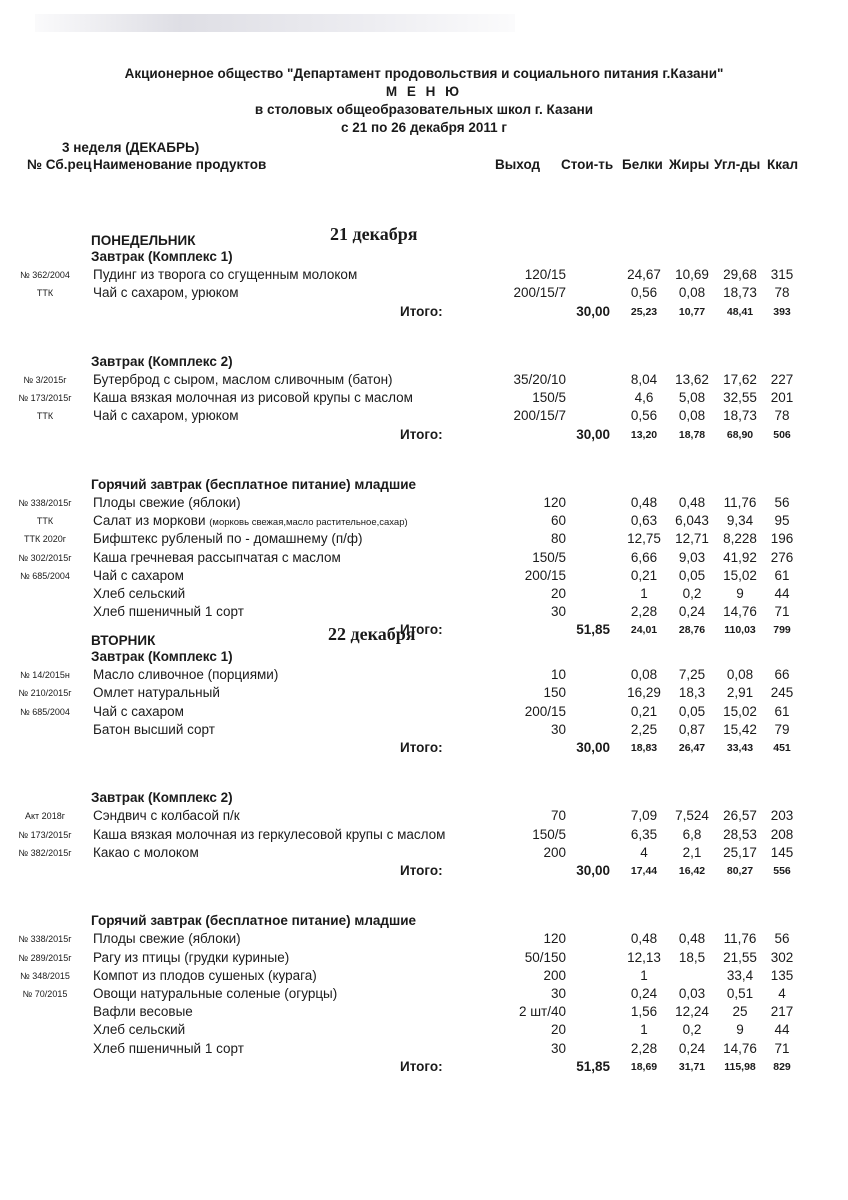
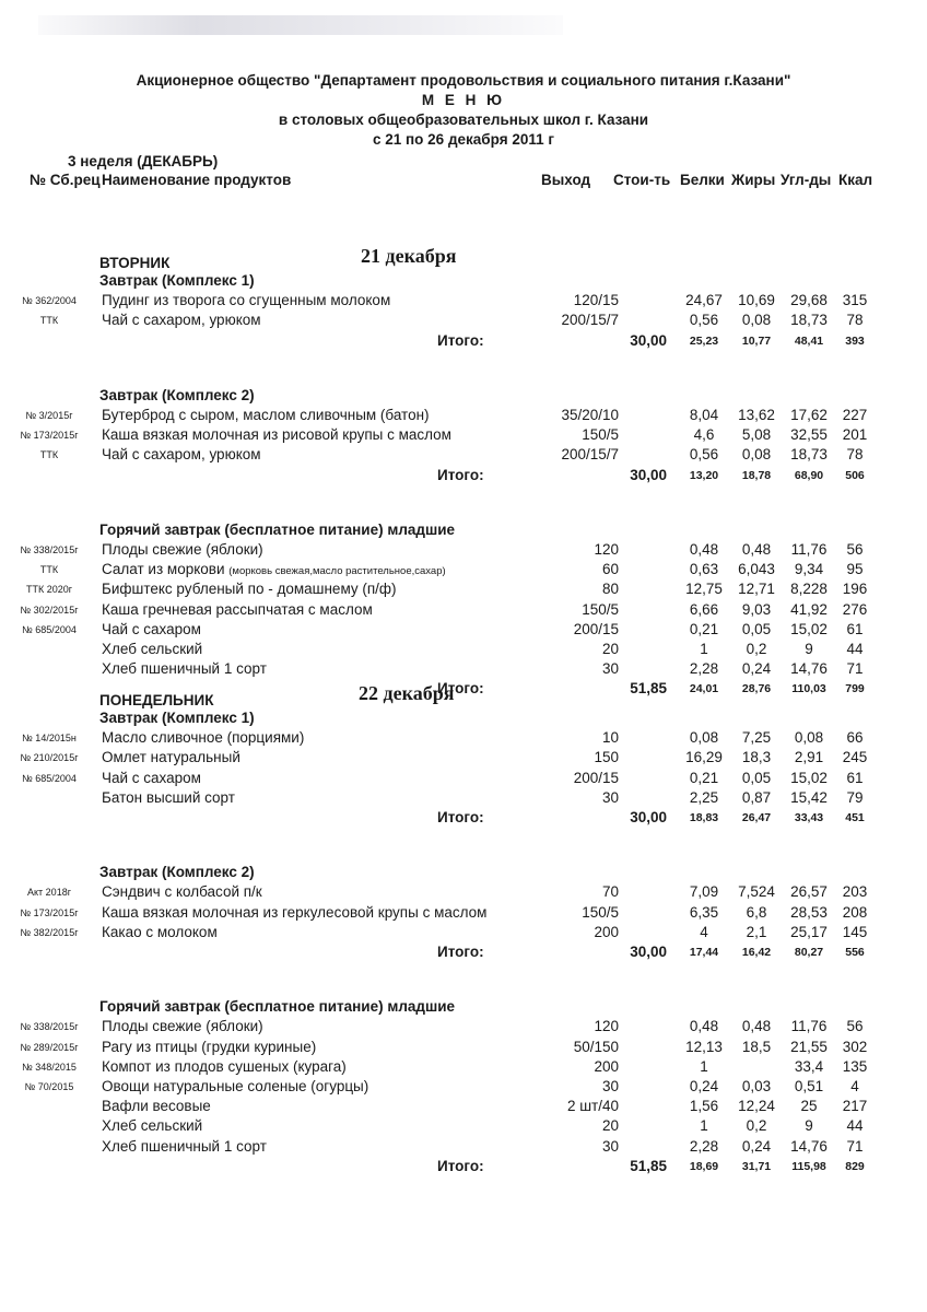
  Акционерное общество "Департамент продовольствия и социального питания г.Казани"
  М Е Н Ю
  в столовых общеобразовательных школ г. Казани
  с 21 по 26 декабря 2011 г
  3 неделя (ДЕКАБРЬ)
  № Сб.рец
  Наименование продуктов
  Выход
  Стои-ть
  Белки
  Жиры
  Угл-ды
  Ккал
- ПОНЕДЕЛЬНИК
+ ВТОРНИК
  21 декабря
  Завтрак (Комплекс 1)
  № 362/2004
  Пудинг из творога со сгущенным молоком
  120/15
  24,67
  10,69
  29,68
  315
  ТТК
  Чай с сахаром, урюком
  200/15/7
  0,56
  0,08
  18,73
  78
  Итого:
  30,00
  25,23
  10,77
  48,41
  393
  Завтрак (Комплекс 2)
  № 3/2015г
  Бутерброд с сыром, маслом сливочным (батон)
  35/20/10
  8,04
  13,62
  17,62
  227
  № 173/2015г
  Каша вязкая молочная из рисовой крупы с маслом
  150/5
  4,6
  5,08
  32,55
  201
  ТТК
  Чай с сахаром, урюком
  200/15/7
  0,56
  0,08
  18,73
  78
  Итого:
  30,00
  13,20
  18,78
  68,90
  506
  Горячий завтрак (бесплатное питание) младшие
  № 338/2015г
  Плоды свежие (яблоки)
  120
  0,48
  0,48
  11,76
  56
  ТТК
  Салат из моркови (морковь свежая,масло растительное,сахар)
  60
  0,63
  6,043
  9,34
  95
  ТТК 2020г
  Бифштекс рубленый по - домашнему (п/ф)
  80
  12,75
  12,71
  8,228
  196
  № 302/2015г
  Каша гречневая рассыпчатая с маслом
  150/5
  6,66
  9,03
  41,92
  276
  № 685/2004
  Чай с сахаром
  200/15
  0,21
  0,05
  15,02
  61
  Хлеб сельский
  20
  1
  0,2
  9
  44
  Хлеб пшеничный 1 сорт
  30
  2,28
  0,24
  14,76
  71
  Итого:
  51,85
  24,01
  28,76
  110,03
  799
- ВТОРНИК
+ ПОНЕДЕЛЬНИК
  22 декабря
  Завтрак (Комплекс 1)
  № 14/2015н
  Масло сливочное (порциями)
  10
  0,08
  7,25
  0,08
  66
  № 210/2015г
  Омлет натуральный
  150
  16,29
  18,3
  2,91
  245
  № 685/2004
  Чай с сахаром
  200/15
  0,21
  0,05
  15,02
  61
  Батон высший сорт
  30
  2,25
  0,87
  15,42
  79
  Итого:
  30,00
  18,83
  26,47
  33,43
  451
  Завтрак (Комплекс 2)
  Акт 2018г
  Сэндвич с колбасой п/к
  70
  7,09
  7,524
  26,57
  203
  № 173/2015г
  Каша вязкая молочная из геркулесовой крупы с маслом
  150/5
  6,35
  6,8
  28,53
  208
  № 382/2015г
  Какао с молоком
  200
  4
  2,1
  25,17
  145
  Итого:
  30,00
  17,44
  16,42
  80,27
  556
  Горячий завтрак (бесплатное питание) младшие
  № 338/2015г
  Плоды свежие (яблоки)
  120
  0,48
  0,48
  11,76
  56
  № 289/2015г
  Рагу из птицы (грудки куриные)
  50/150
  12,13
  18,5
  21,55
  302
  № 348/2015
  Компот из плодов сушеных (курага)
  200
  1
  33,4
  135
  № 70/2015
  Овощи натуральные соленые (огурцы)
  30
  0,24
  0,03
  0,51
  4
  Вафли весовые
  2 шт/40
  1,56
  12,24
  25
  217
  Хлеб сельский
  20
  1
  0,2
  9
  44
  Хлеб пшеничный 1 сорт
  30
  2,28
  0,24
  14,76
  71
  Итого:
  51,85
  18,69
  31,71
  115,98
  829
